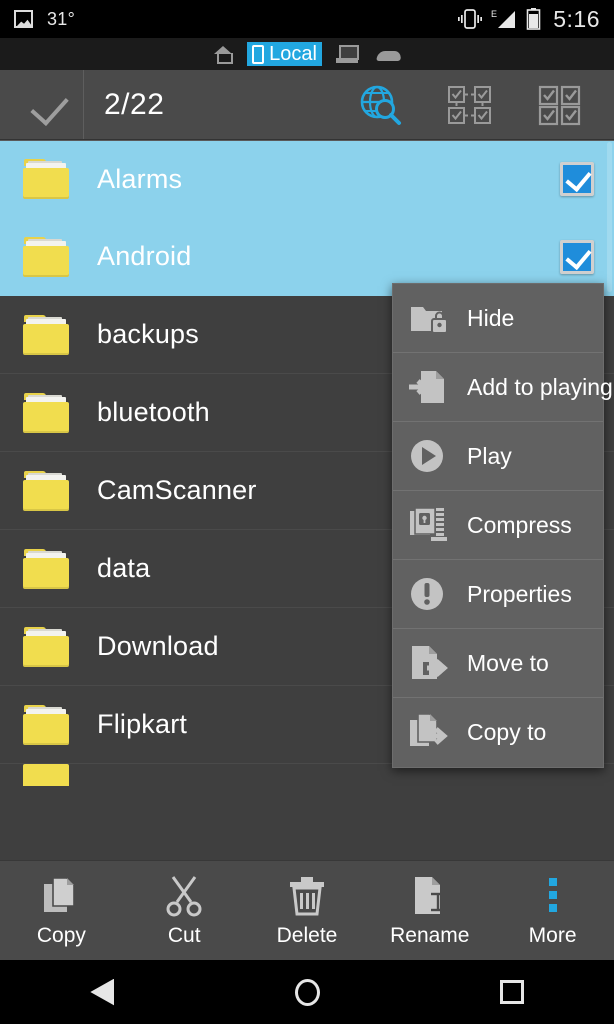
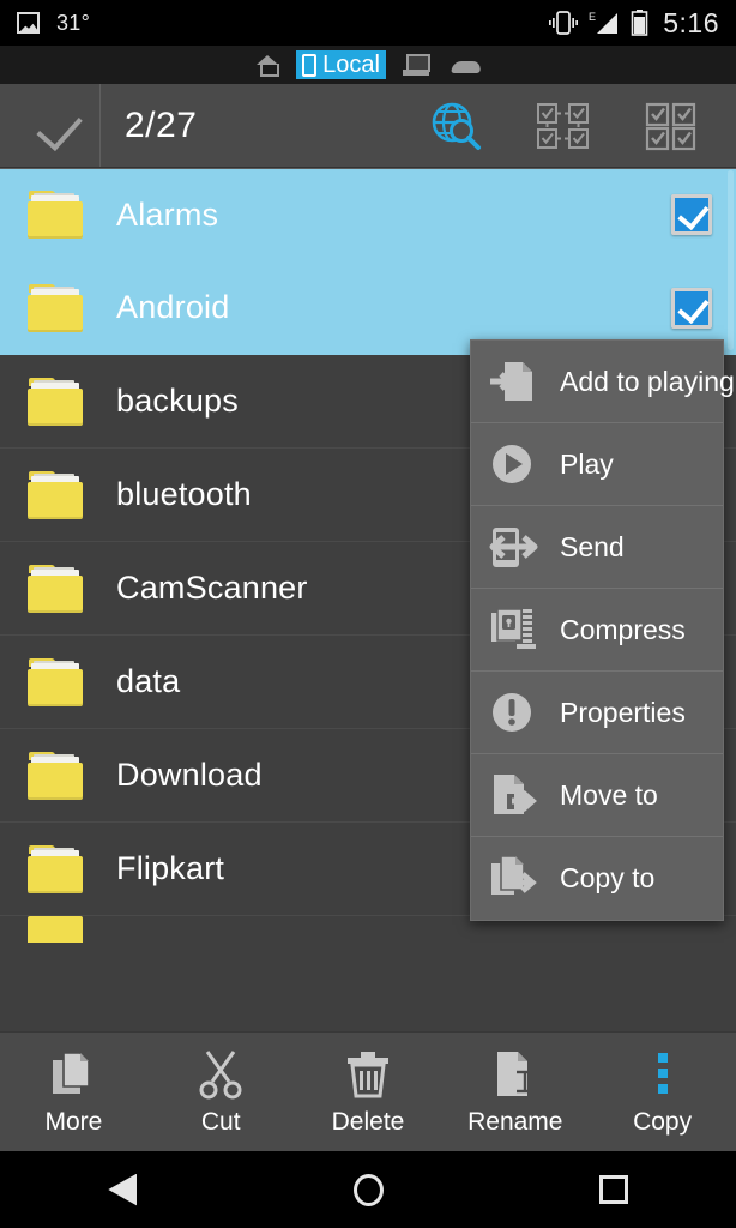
  31°
  E
  5:16
  Local
- 2/22
+ 2/27
  Alarms
  Android
  backups
  bluetooth
  CamScanner
  data
  Download
  Flipkart
- Hide
  Add to playing
  Play
+ Send
  Compress
  Properties
  Move to
  Copy to
- Copy
+ More
  Cut
  Delete
  Rename
- More
+ Copy
